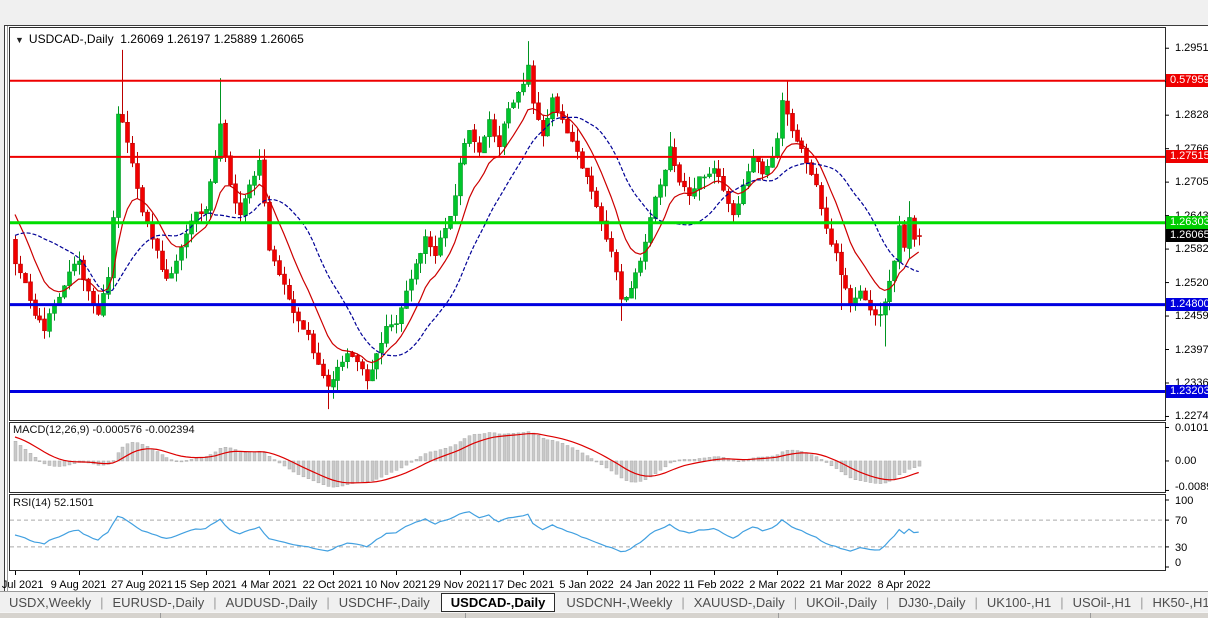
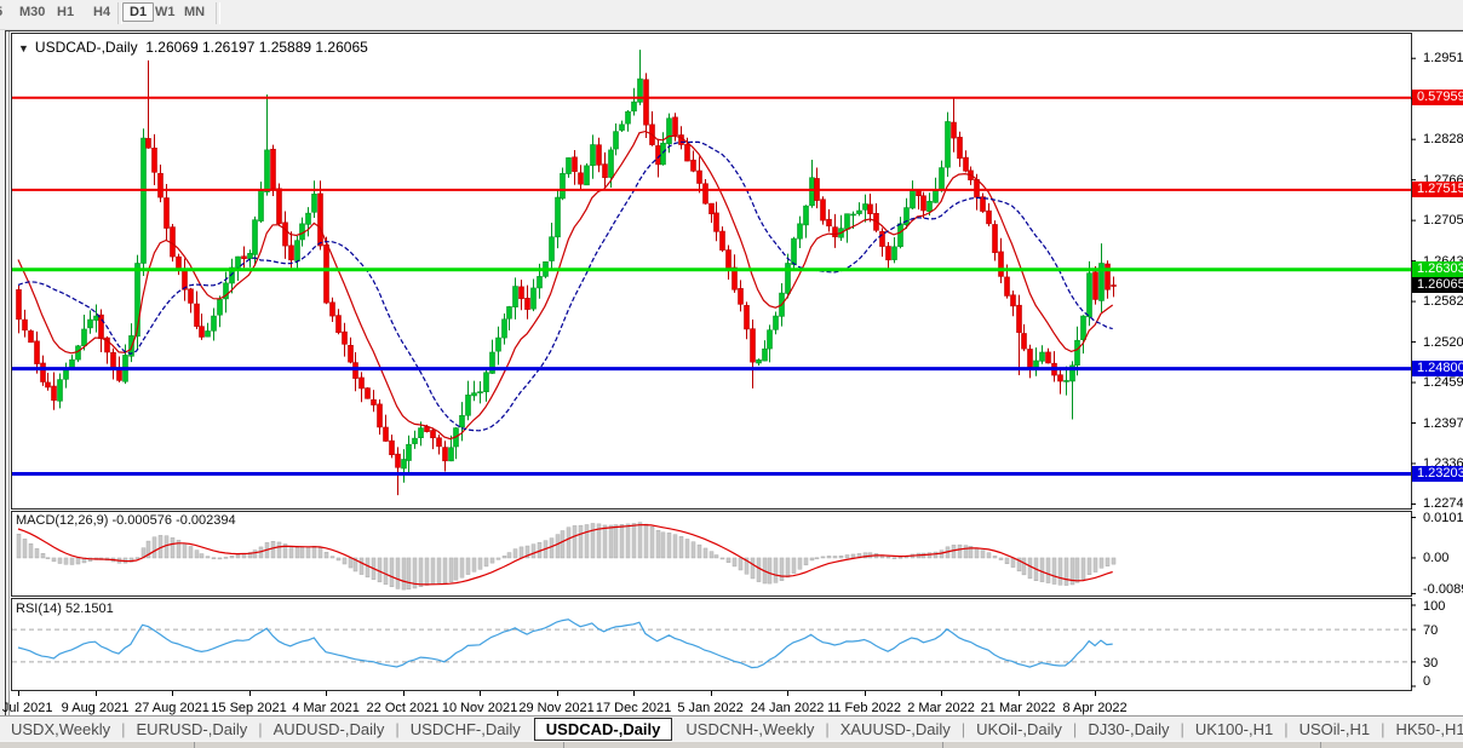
+ M30
+ H1
+ H4
+ D1
+ W1
+ MN
  ▼ USDCAD-,Daily 1.26069 1.26197 1.25889 1.26065
  MACD(12,26,9) -0.000576 -0.002394
  RSI(14) 52.1501
  1.2951
  1.2828
  1.2766
  1.2705
  1.2582
  1.2520
  1.2459
  1.2397
  1.2336
  1.2274
  0.57959
  1.27515
  1.26303
  1.26065
  1.24800
  1.23203
  0.0101
  0.00
  -0.008
  100
  70
  30
  0
  Jul 2021
  9 Aug 2021
  27 Aug 2021
  15 Sep 2021
  4 Mar 2021
  22 Oct 2021
  10 Nov 2021
  29 Nov 2021
  17 Dec 2021
  5 Jan 2022
  24 Jan 2022
  11 Feb 2022
  2 Mar 2022
  21 Mar 2022
  8 Apr 2022
  USDX,Weekly
  |
  EURUSD-,Daily
  |
  AUDUSD-,Daily
  |
  USDCHF-,Daily
  USDCAD-,Daily
  USDCNH-,Weekly
  |
  XAUUSD-,Daily
  |
  UKOil-,Daily
  |
  DJ30-,Daily
  |
  UK100-,H1
  |
  USOil-,H1
  |
  HK50-,H1
